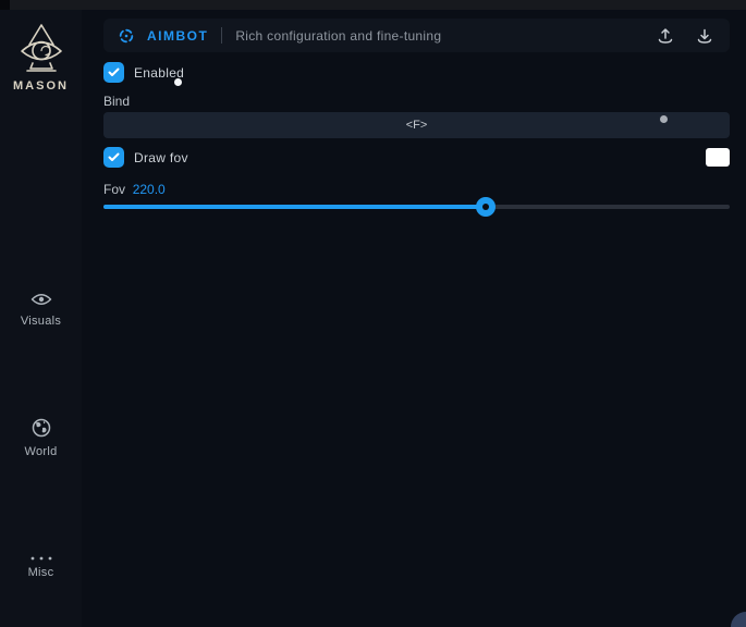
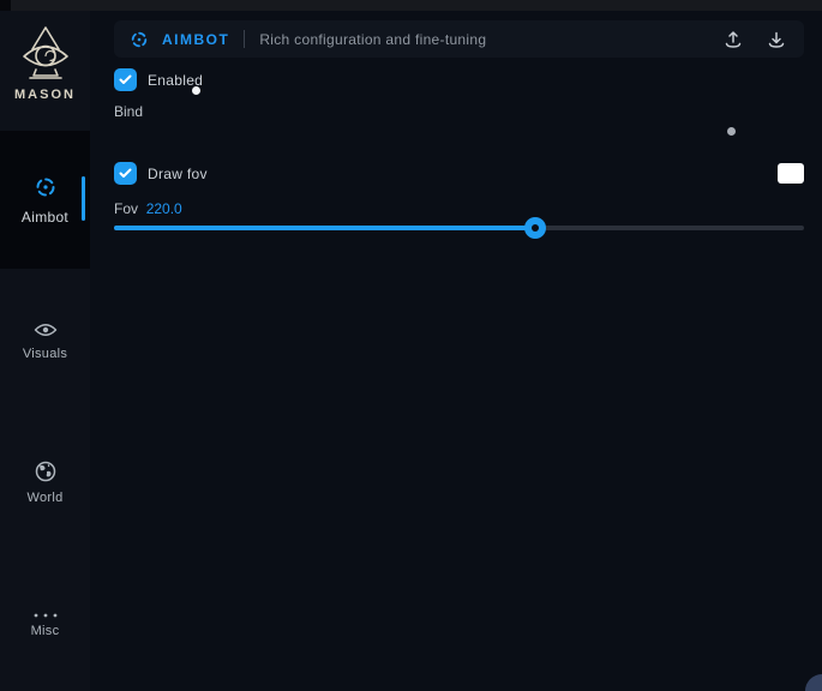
  MASON
+ Aimbot
  Visuals
  World
  Misc
  AIMBOT
  Rich configuration and fine-tuning
  Enabled
  Bind
- <F>
  Draw fov
  Fov 220.0
